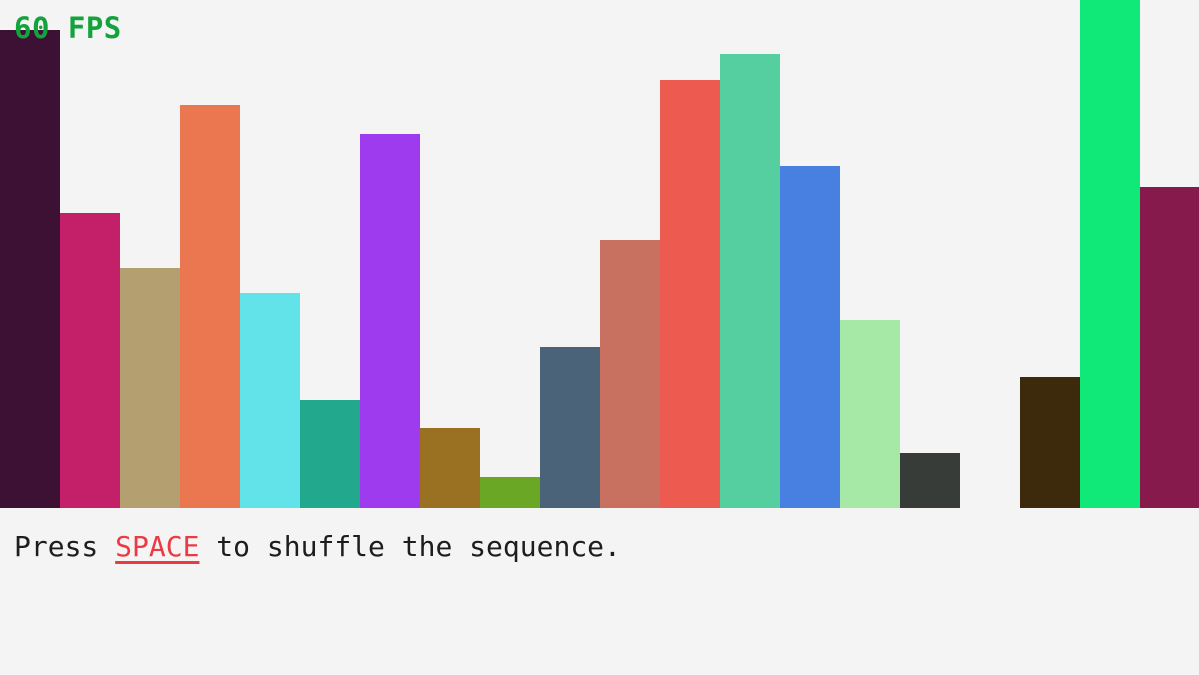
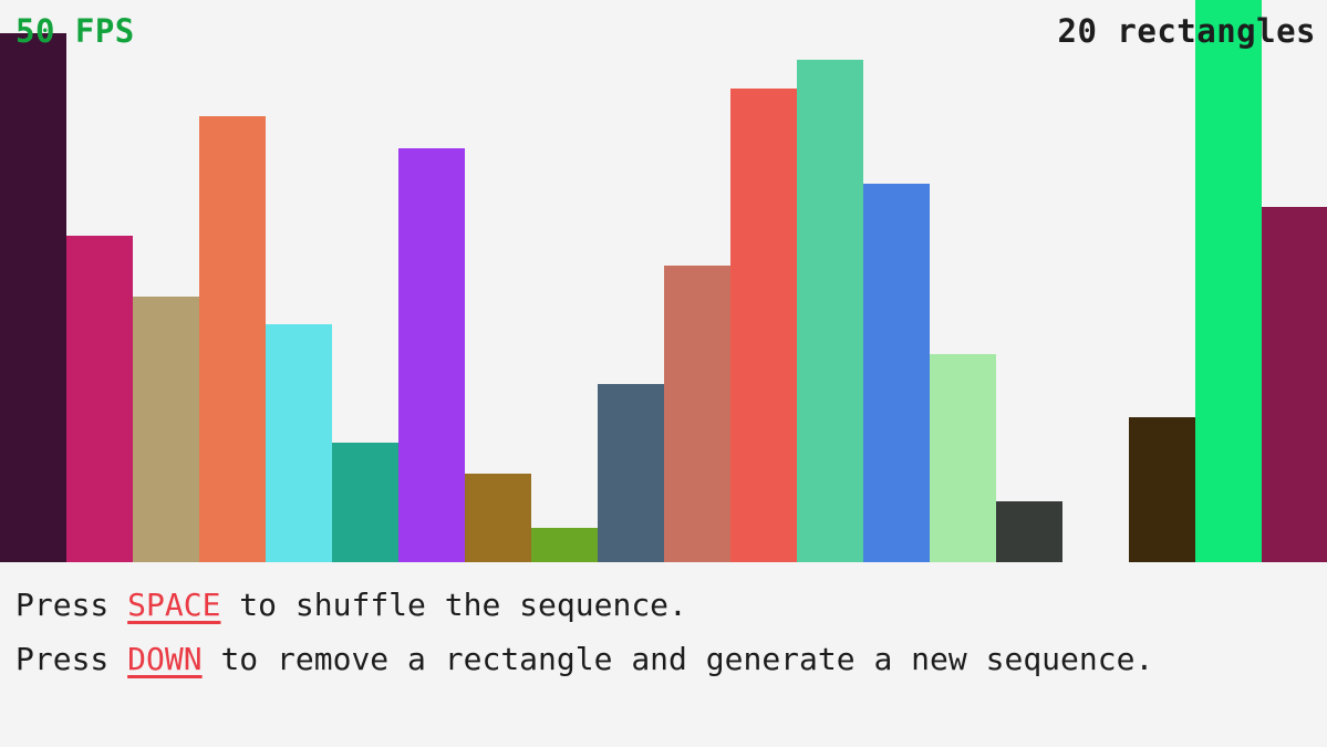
- 60 FPS
+ 50 FPS
+ 20 rectangles
  Press SPACE to shuffle the sequence.
+ Press DOWN to remove a rectangle and generate a new sequence.
